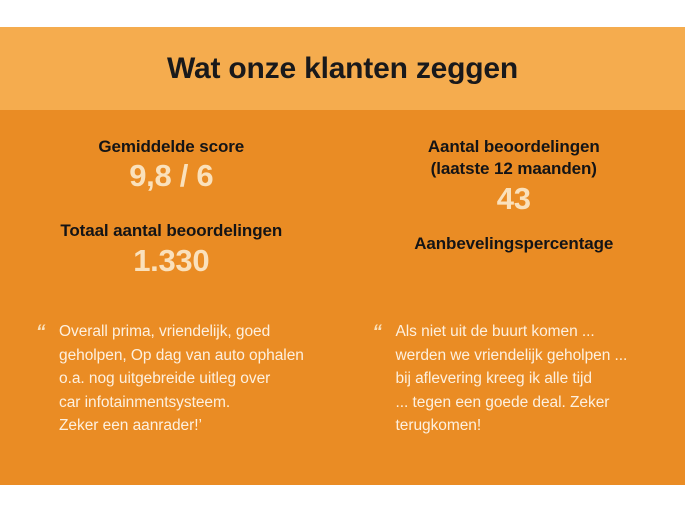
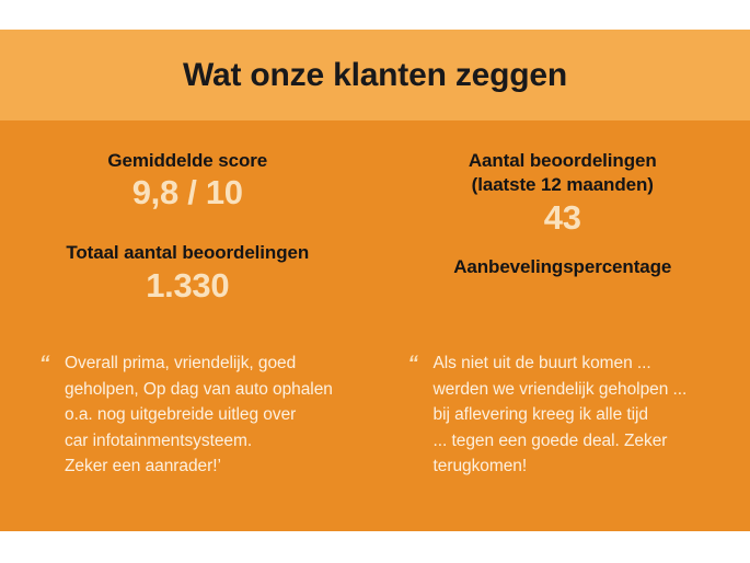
  Wat onze klanten zeggen
  Gemiddelde score
- 9,8 / 6
+ 9,8 / 10
  Totaal aantal beoordelingen
  1.330
  Aantal beoordelingen
  (laatste 12 maanden)
  43
  Aanbevelingspercentage
  “
  Overall prima, vriendelijk, goed
  geholpen, Op dag van auto ophalen
  o.a. nog uitgebreide uitleg over
  car infotainmentsysteem.
  Zeker een aanrader!’
  “
  Als niet uit de buurt komen ...
  werden we vriendelijk geholpen ...
  bij aflevering kreeg ik alle tijd
  ... tegen een goede deal. Zeker
  terugkomen!
